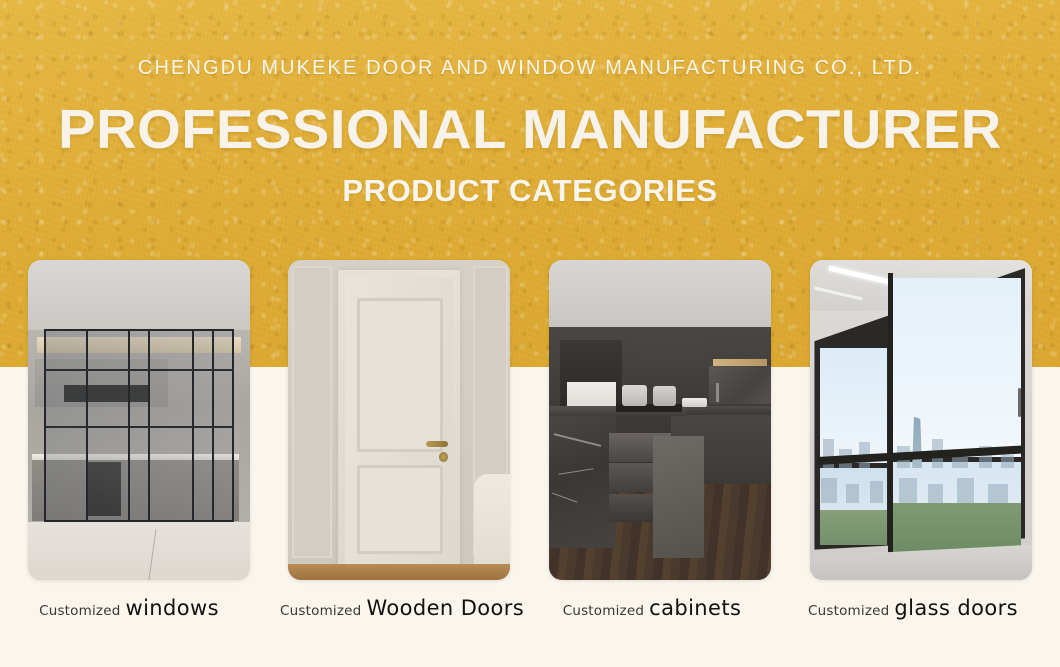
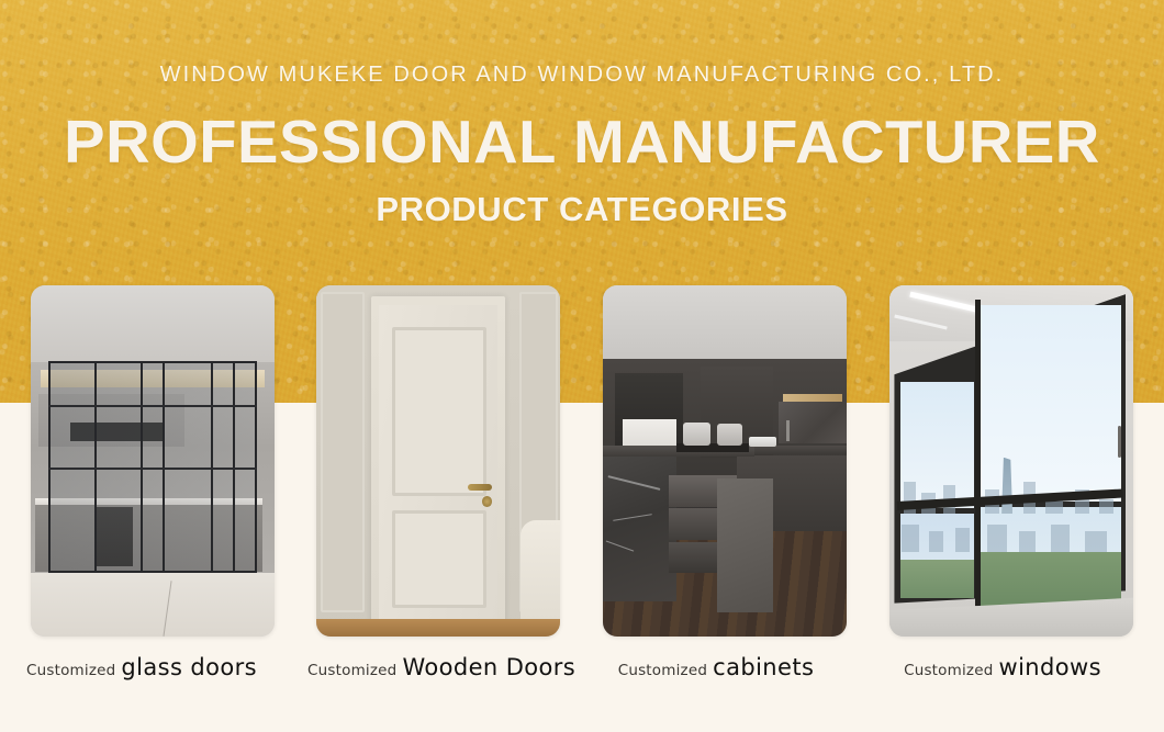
- CHENGDU MUKEKE DOOR AND WINDOW MANUFACTURING CO., LTD.
+ WINDOW MUKEKE DOOR AND WINDOW MANUFACTURING CO., LTD.
  PROFESSIONAL MANUFACTURER
  PRODUCT CATEGORIES
- Customized windows
+ Customized glass doors
  Customized Wooden Doors
  Customized cabinets
- Customized glass doors
+ Customized windows
